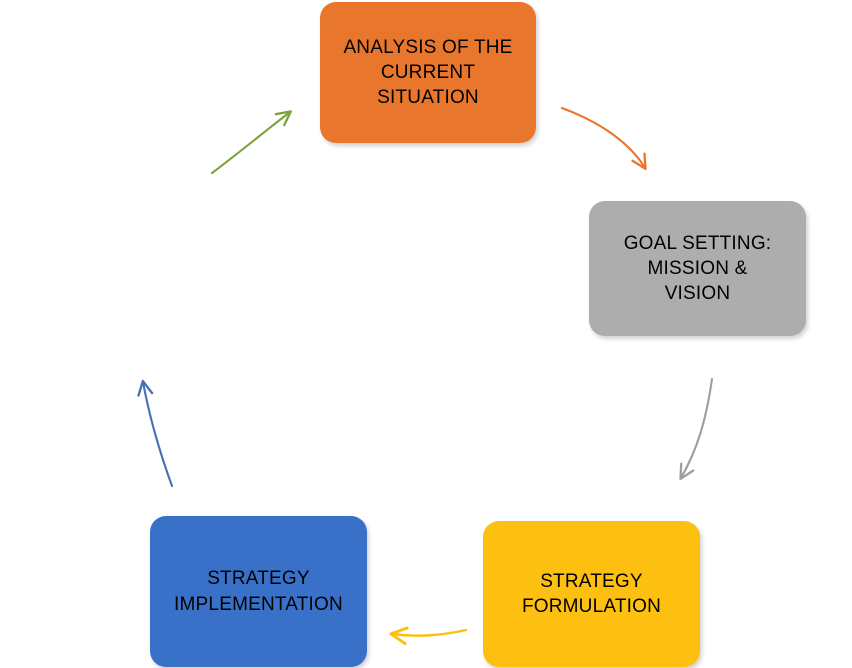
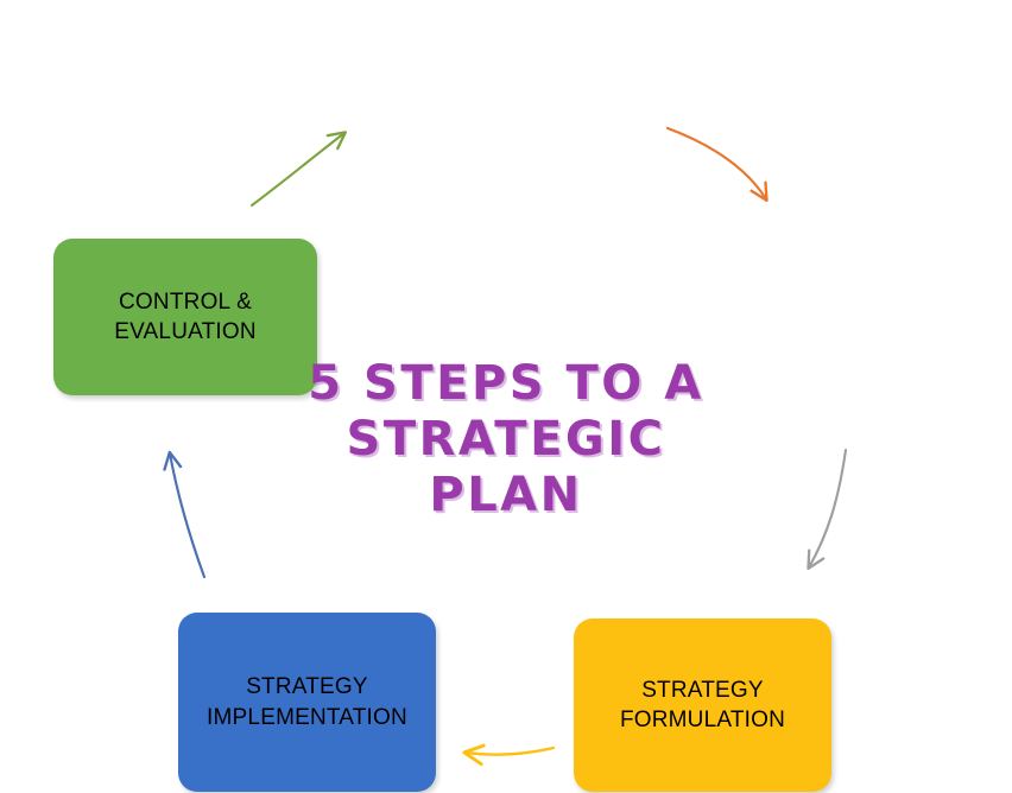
- ANALYSIS OF THE
- CURRENT
- SITUATION
- GOAL SETTING:
- MISSION &
- VISION
  STRATEGY
  FORMULATION
  STRATEGY
  IMPLEMENTATION
+ CONTROL &
+ EVALUATION
+ 5 STEPS TO A
+ STRATEGIC PLAN
